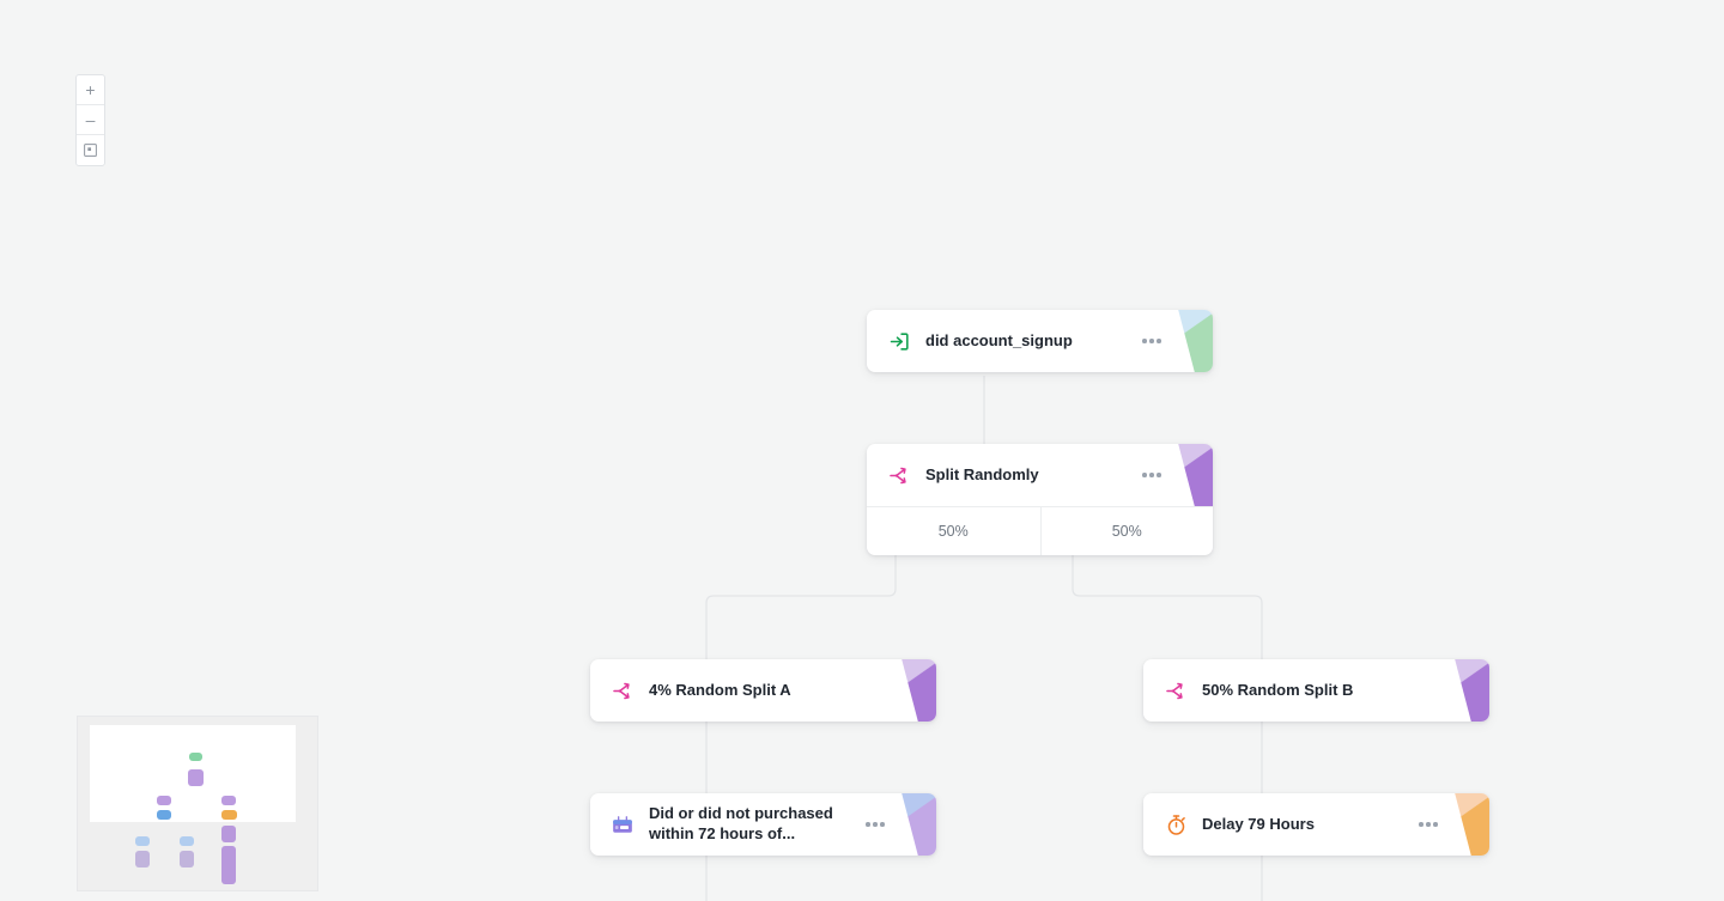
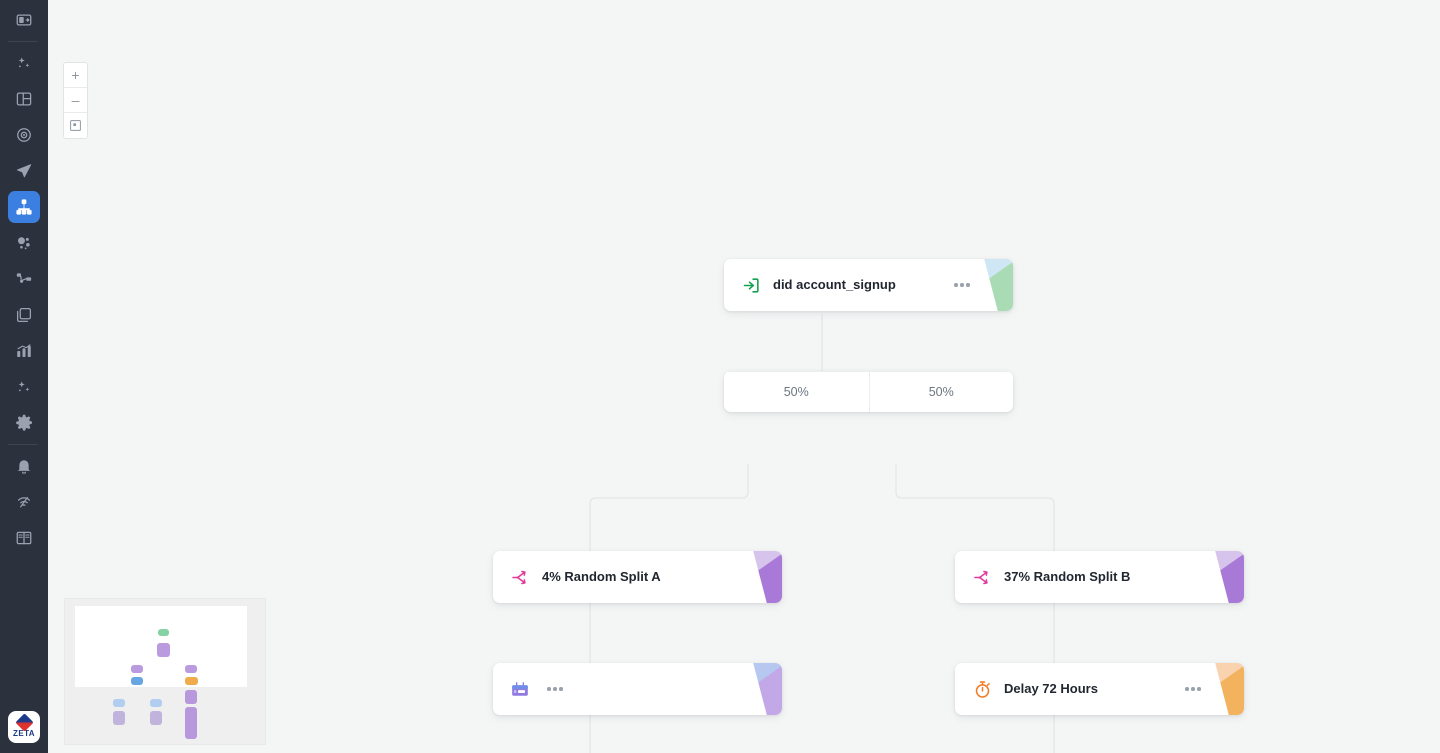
+ ZETA
  +
  –
  did account_signup
- Split Randomly
  50%
  50%
  4% Random Split A
- 50% Random Split B
+ 37% Random Split B
- Did or did not purchased within 72 hours of...
- Delay 79 Hours
+ Delay 72 Hours
